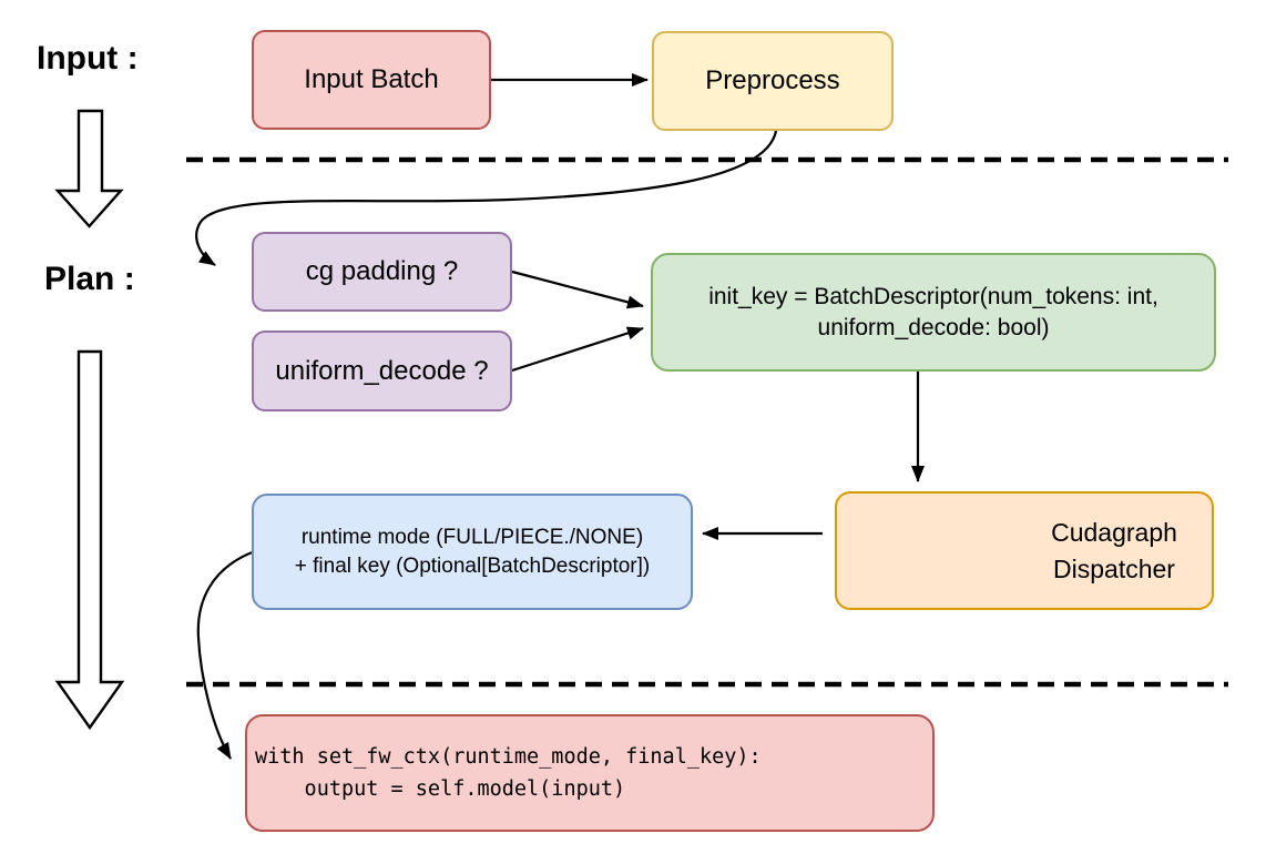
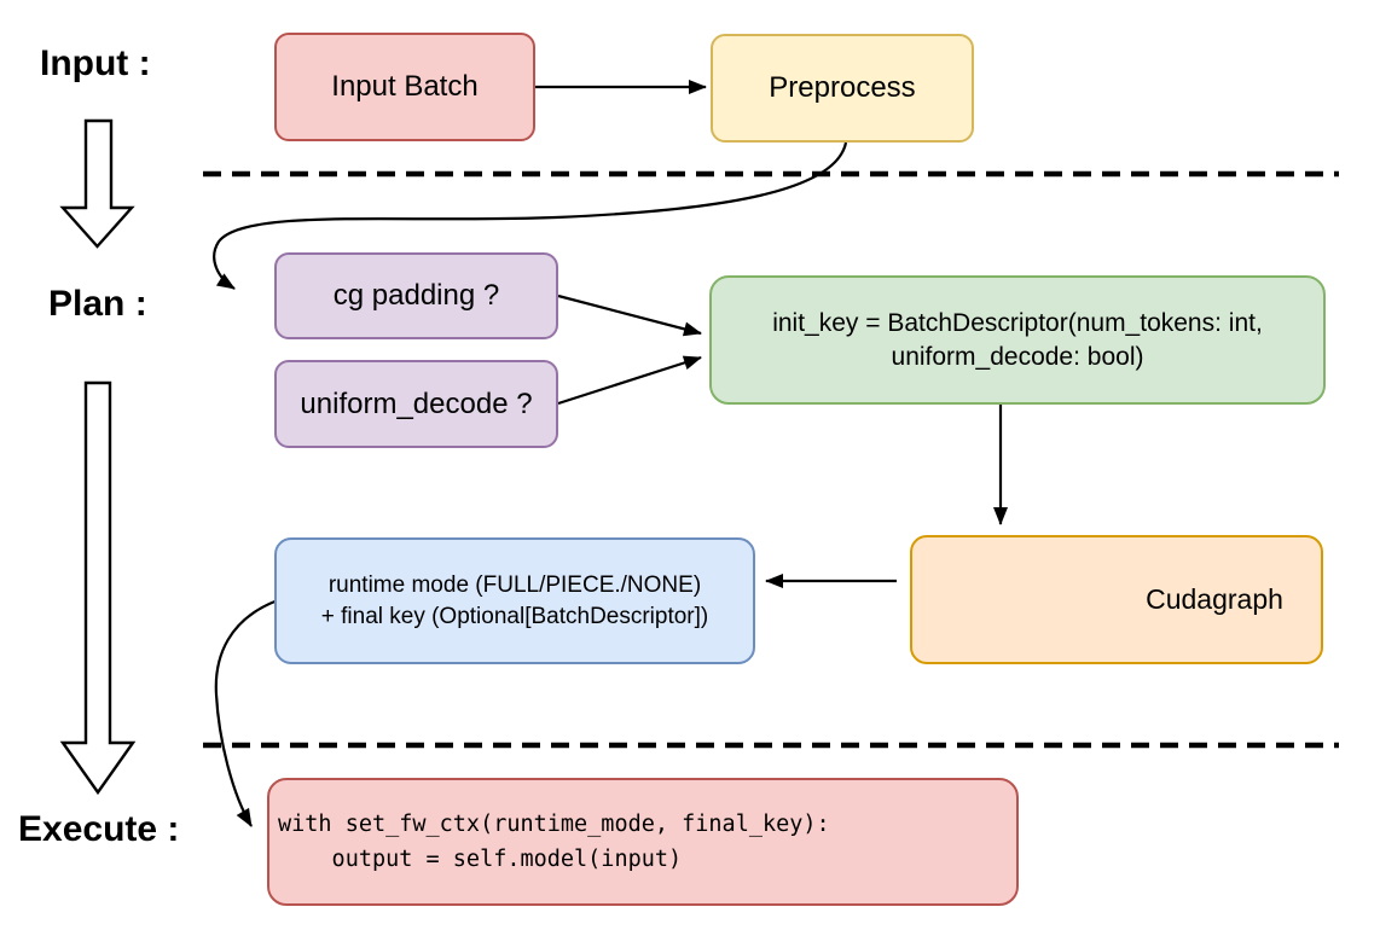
  Input :
  Plan :
+ Execute :
  Input Batch
  Preprocess
  cg padding ?
  uniform_decode ?
  init_key = BatchDescriptor(num_tokens: int,
  uniform_decode: bool)
  Cudagraph
- Dispatcher
  runtime mode (FULL/PIECE./NONE)
  + final key (Optional[BatchDescriptor])
  with set_fw_ctx(runtime_mode, final_key):
  output = self.model(input)
